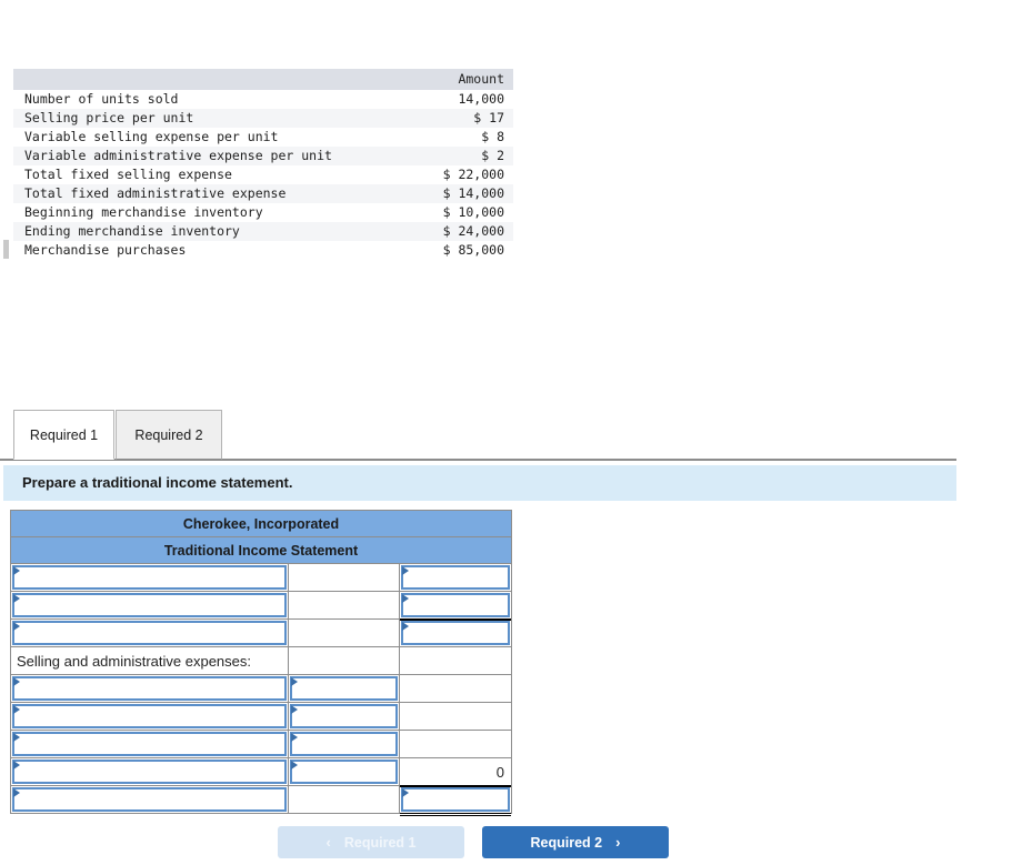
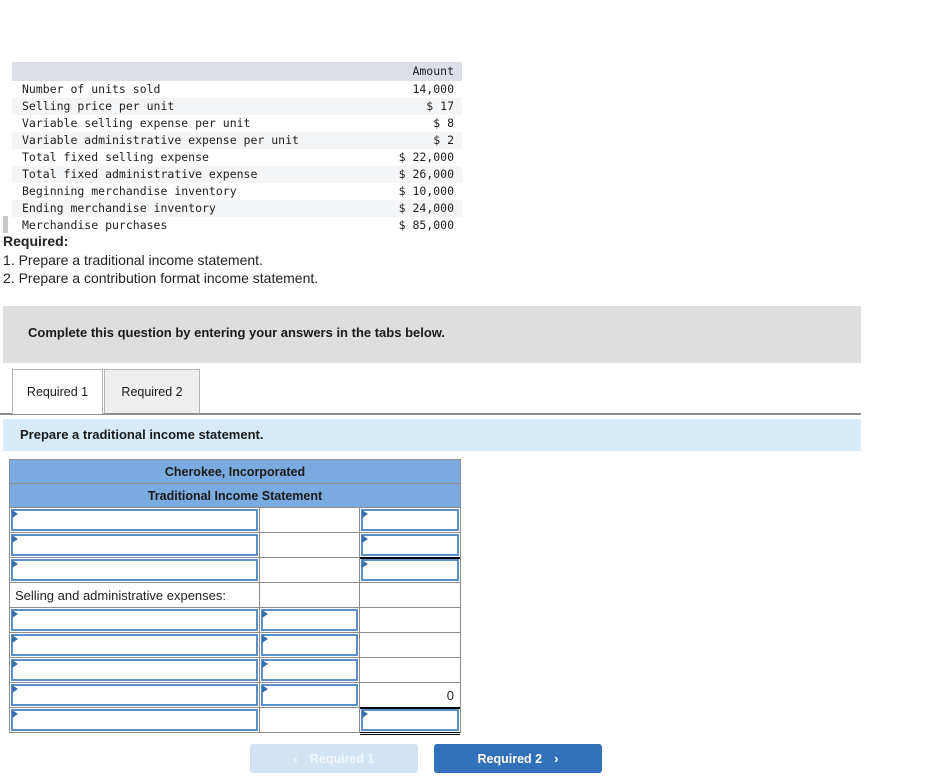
  	Amount
  Number of units sold	14,000
  Selling price per unit	$ 17
  Variable selling expense per unit	$ 8
  Variable administrative expense per unit	$ 2
  Total fixed selling expense	$ 22,000
- Total fixed administrative expense	$ 14,000
+ Total fixed administrative expense	$ 26,000
  Beginning merchandise inventory	$ 10,000
  Ending merchandise inventory	$ 24,000
  Merchandise purchases	$ 85,000
+ Required:
+ 1. Prepare a traditional income statement.
+ 2. Prepare a contribution format income statement.
+ Complete this question by entering your answers in the tabs below.
  Required 1
  Required 2
  Prepare a traditional income statement.
  Cherokee, Incorporated
  Traditional Income Statement
  Selling and administrative expenses:
  		0
  ‹
  Required 1
  Required 2
  ›
